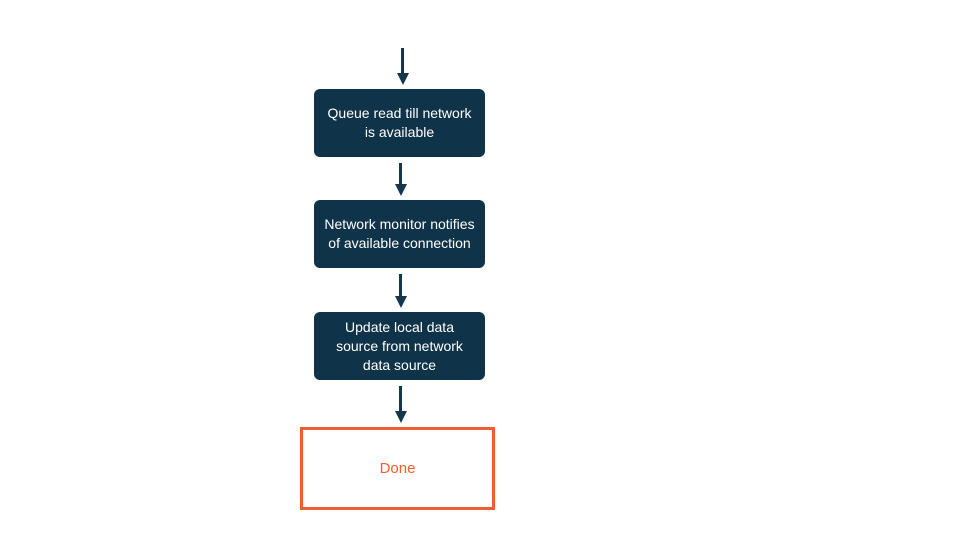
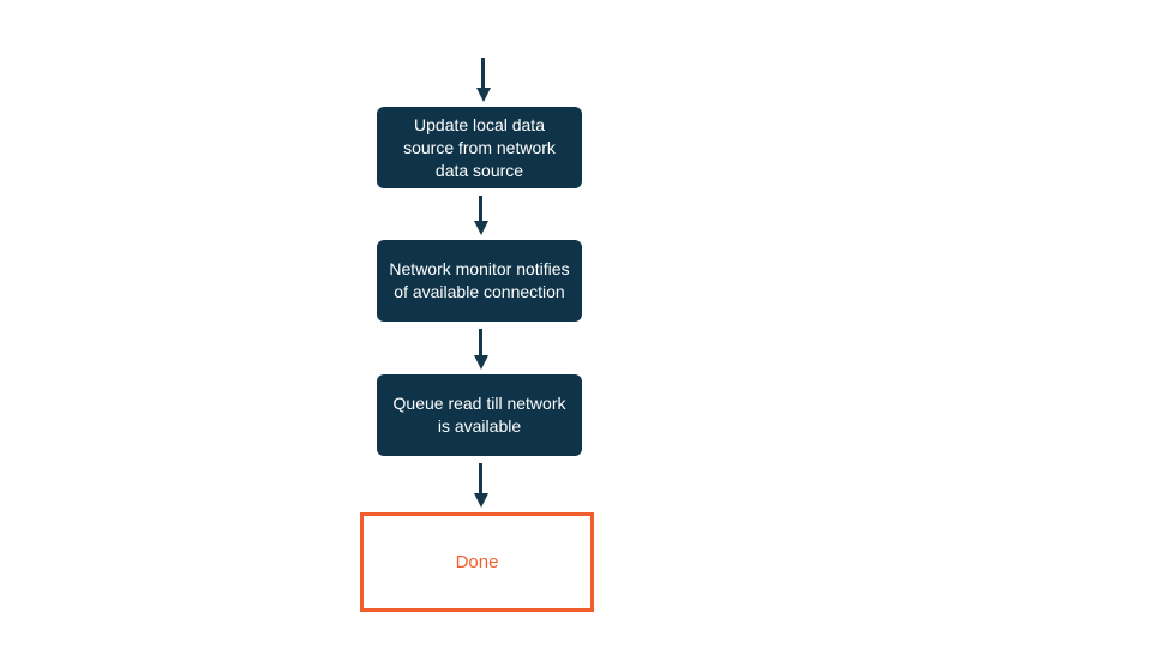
- Queue read till network is available
+ Update local data source from network data source
  Network monitor notifies of available connection
- Update local data source from network data source
+ Queue read till network is available
  Done
